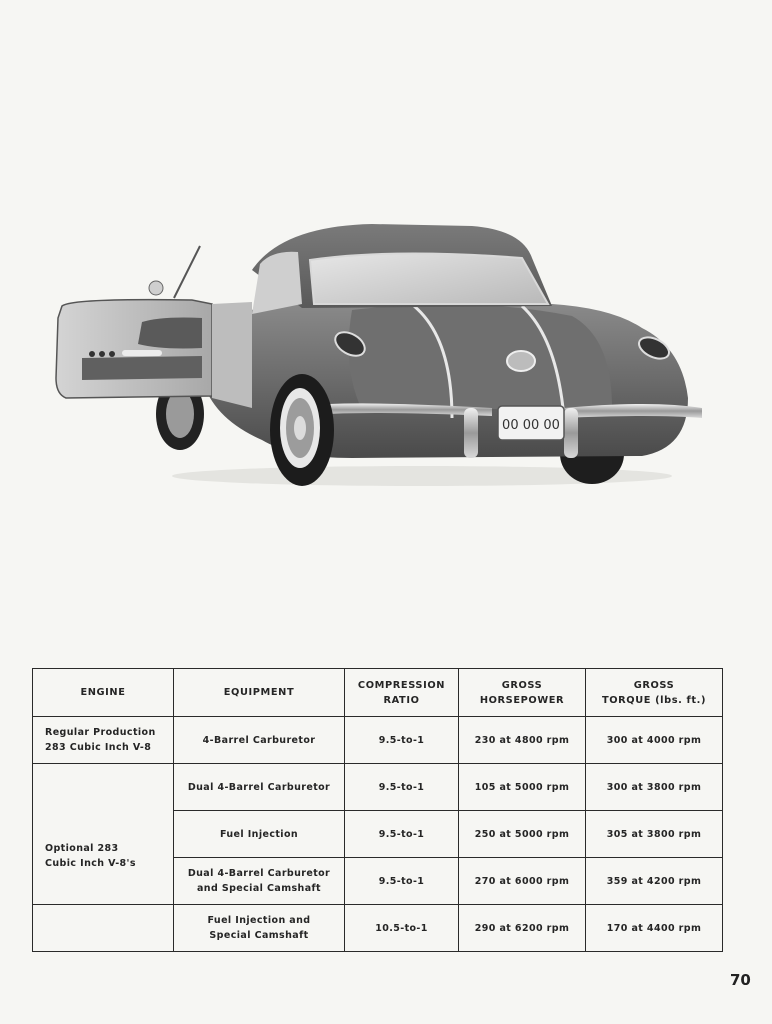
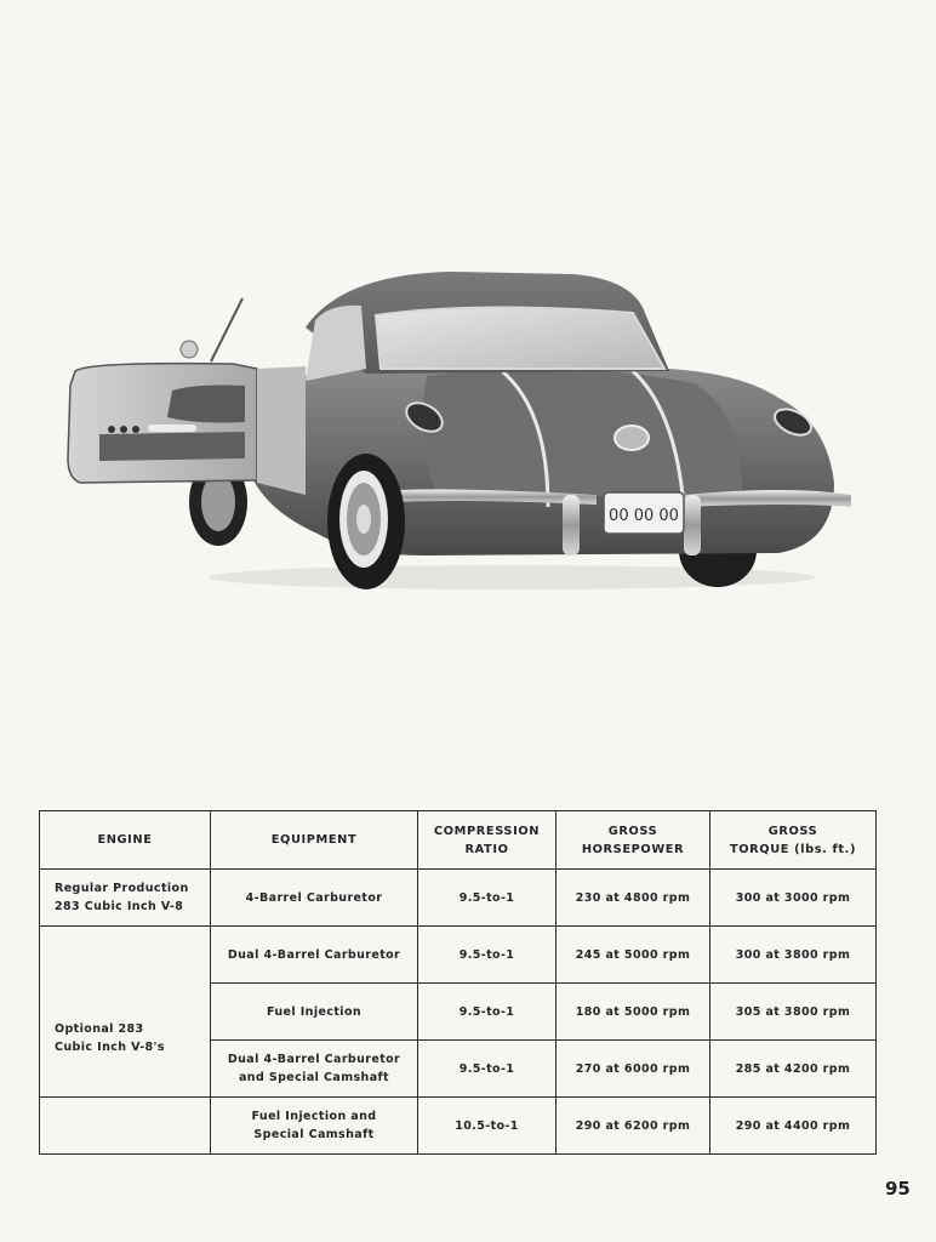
  00 00 00
  ENGINE	EQUIPMENT	COMPRESSIONRATIO	GROSSHORSEPOWER	GROSSTORQUE (lbs. ft.)
- Regular Production283 Cubic Inch V-8	4-Barrel Carburetor	9.5-to-1	230 at 4800 rpm	300 at 4000 rpm
+ Regular Production283 Cubic Inch V-8	4-Barrel Carburetor	9.5-to-1	230 at 4800 rpm	300 at 3000 rpm
- Optional 283Cubic Inch V-8's	Dual 4-Barrel Carburetor	9.5-to-1	105 at 5000 rpm	300 at 3800 rpm
+ Optional 283Cubic Inch V-8's	Dual 4-Barrel Carburetor	9.5-to-1	245 at 5000 rpm	300 at 3800 rpm
- Fuel Injection	9.5-to-1	250 at 5000 rpm	305 at 3800 rpm
+ Fuel Injection	9.5-to-1	180 at 5000 rpm	305 at 3800 rpm
- Dual 4-Barrel Carburetorand Special Camshaft	9.5-to-1	270 at 6000 rpm	359 at 4200 rpm
+ Dual 4-Barrel Carburetorand Special Camshaft	9.5-to-1	270 at 6000 rpm	285 at 4200 rpm
- 	Fuel Injection andSpecial Camshaft	10.5-to-1	290 at 6200 rpm	170 at 4400 rpm
+ 	Fuel Injection andSpecial Camshaft	10.5-to-1	290 at 6200 rpm	290 at 4400 rpm
- 70
+ 95
